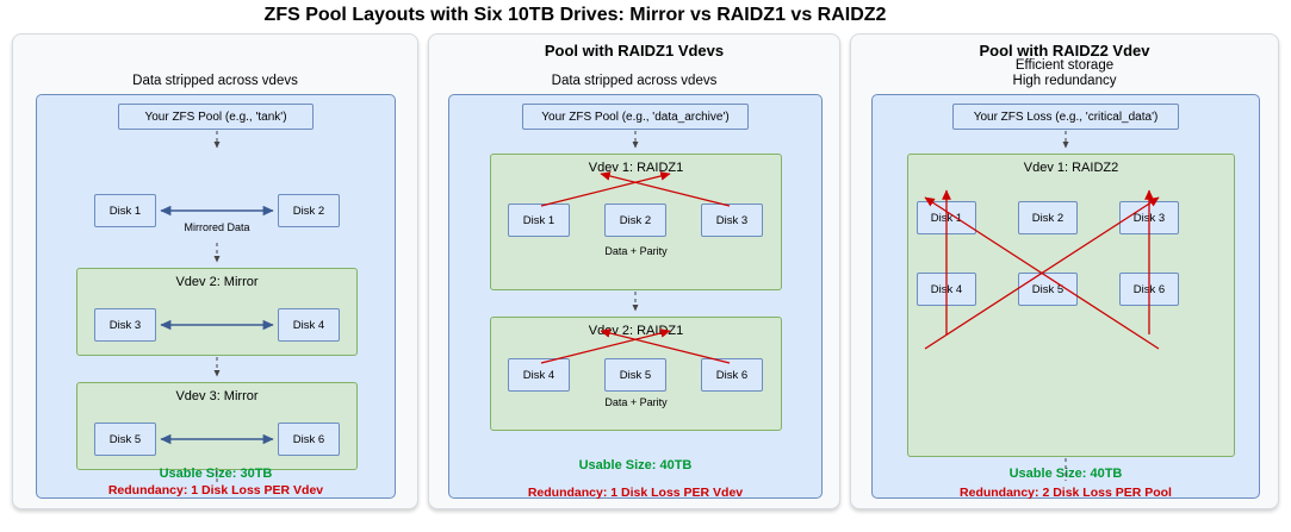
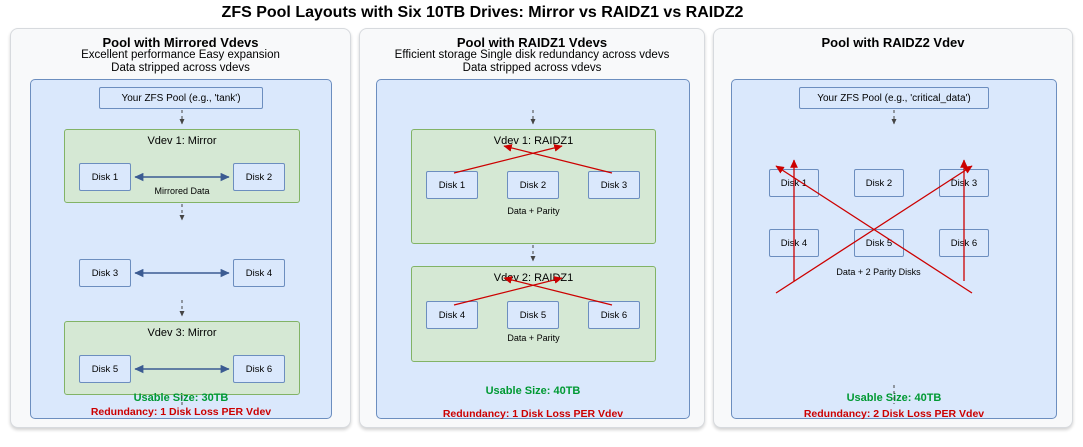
  ZFS Pool Layouts with Six 10TB Drives: Mirror vs RAIDZ1 vs RAIDZ2
+ Pool with Mirrored Vdevs
+ Excellent performance Easy expansion
  Data stripped across vdevs
  Your ZFS Pool (e.g., 'tank')
+ Vdev 1: Mirror
  Disk 1
  Disk 2
  Mirrored Data
- Vdev 2: Mirror
  Disk 3
  Disk 4
  Vdev 3: Mirror
  Disk 5
  Disk 6
  Usable Sze: 30TB
  Redundancy: 1 Disk Loss PER Vdev
  Pool with RAIDZ1 Vdevs
+ Efficient storage Single disk redundancy across vdevs
  Data stripped across vdevs
- Your ZFS Pool (e.g., 'data_archive')
  Vdev 1: RAIDZ1
  Disk 1
  Disk 2
  Disk 3
  Data + Parity
  Vev 2: RAIDZ1
  Disk 4
  Disk 5
  Disk 6
  Data + Parity
  Usable Size: 40TB
  Redundancy: 1 Disk Loss PER Vdev
  Pool with RAIDZ2 Vdev
- Efficient storage
- High redundancy
- Your ZFS Loss (e.g., 'critical_data')
+ Your ZFS Pool (e.g., 'critical_data')
- Vdev 1: RAIDZ2
  Disk 1
  Disk 2
  Disk 3
  Disk 4
  Disk 5
  Disk 6
+ Data + 2 Parity Disks
  Usable Size: 40TB
- Redundancy: 2 Disk Loss PER Pool
+ Redundancy: 2 Disk Loss PER Vdev
